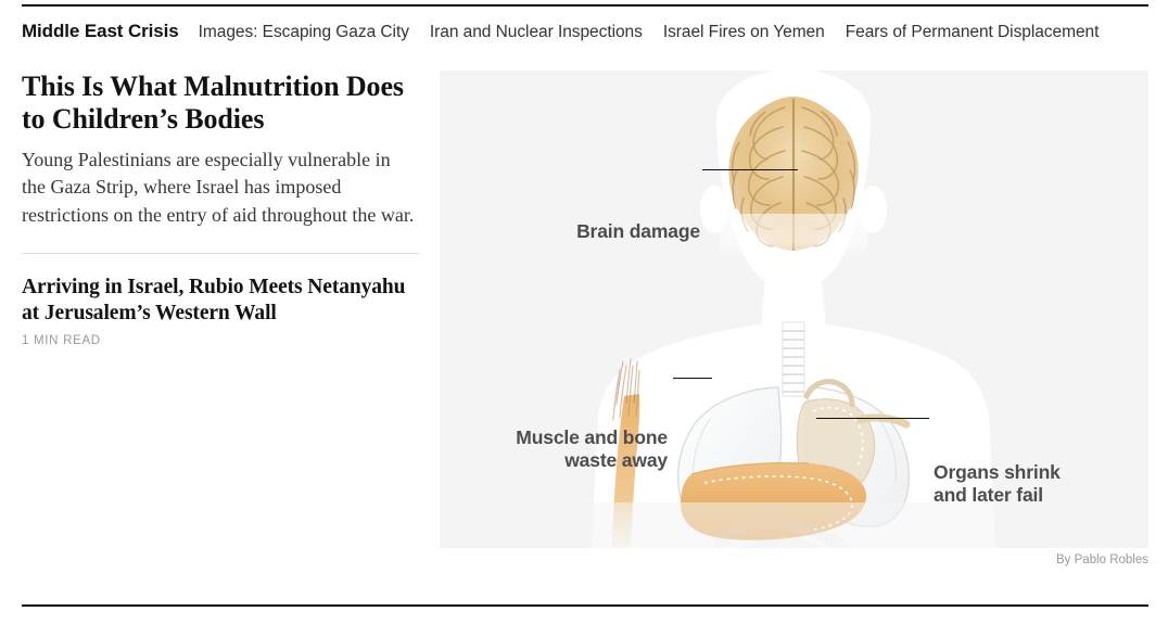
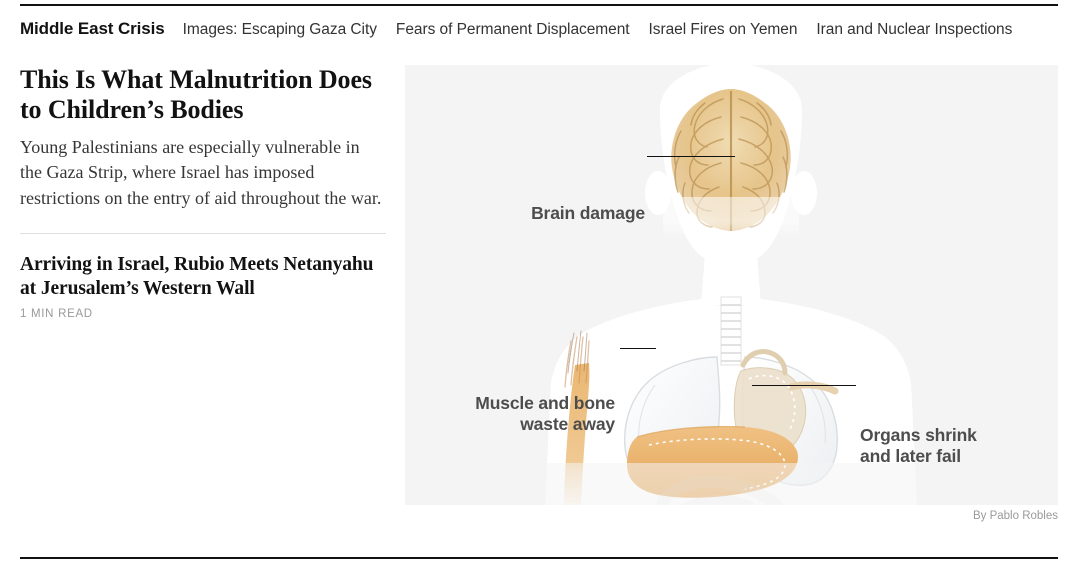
  Middle East Crisis
  Images: Escaping Gaza City
- Iran and Nuclear Inspections
+ Fears of Permanent Displacement
  Israel Fires on Yemen
- Fears of Permanent Displacement
+ Iran and Nuclear Inspections
  This Is What Malnutrition Does to Children’s Bodies
  Young Palestinians are especially vulnerable in the Gaza Strip, where Israel has imposed restrictions on the entry of aid throughout the war.
  Arriving in Israel, Rubio Meets Netanyahu at Jerusalem’s Western Wall
  1 MIN READ
  Brain damage
  Muscle and bone
  waste away
  Organs shrink
  and later fail
  By Pablo Robles
